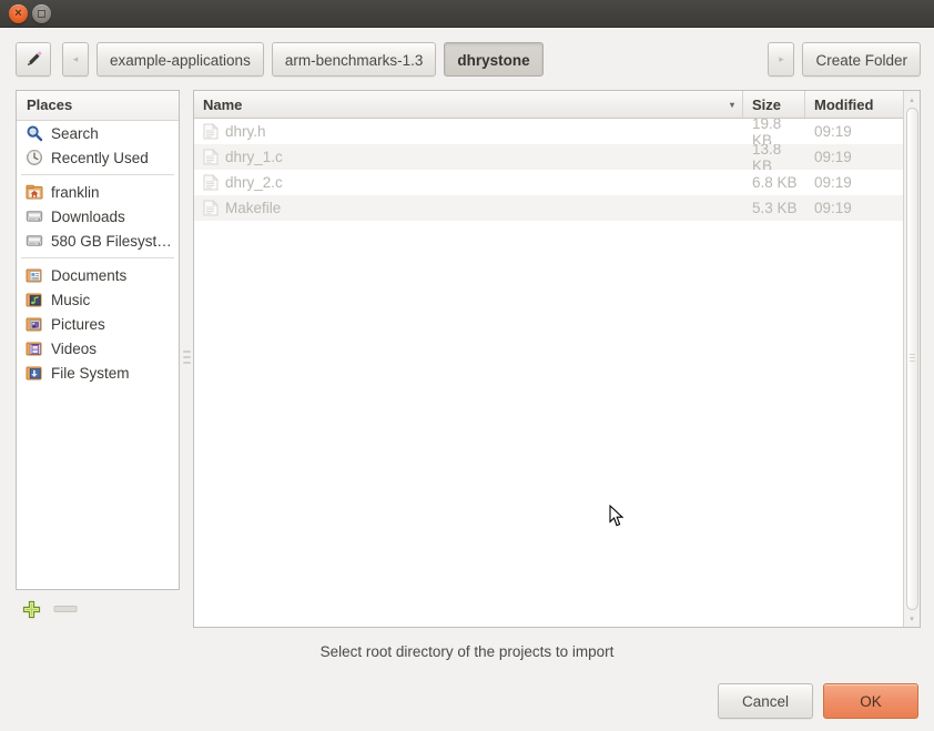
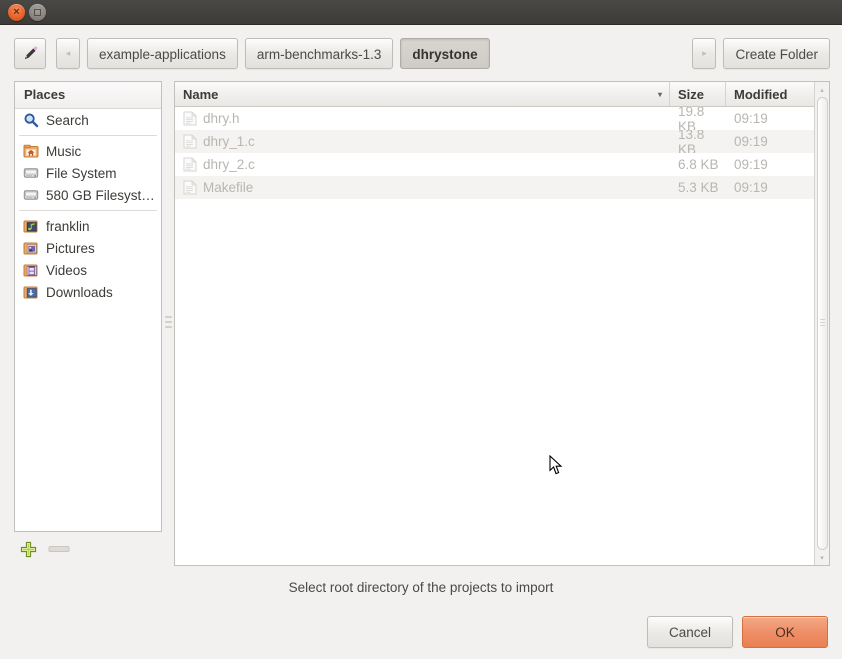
  ×
  ◂
  example-applications
  arm-benchmarks-1.3
  dhrystone
  ▸
  Create Folder
  Places
  Search
- Recently Used
- franklin
+ Music
- Downloads
+ File System
  580 GB Filesyst…
- Documents
- Music
+ franklin
  Pictures
  Videos
- File System
+ Downloads
  Name
  ▾
  Size
  Modified
  dhry.h
  19.8 KB
  09:19
  dhry_1.c
  13.8 KB
  09:19
  dhry_2.c
  6.8 KB
  09:19
  Makefile
  5.3 KB
  09:19
  Select root directory of the projects to import
  Cancel
  OK
